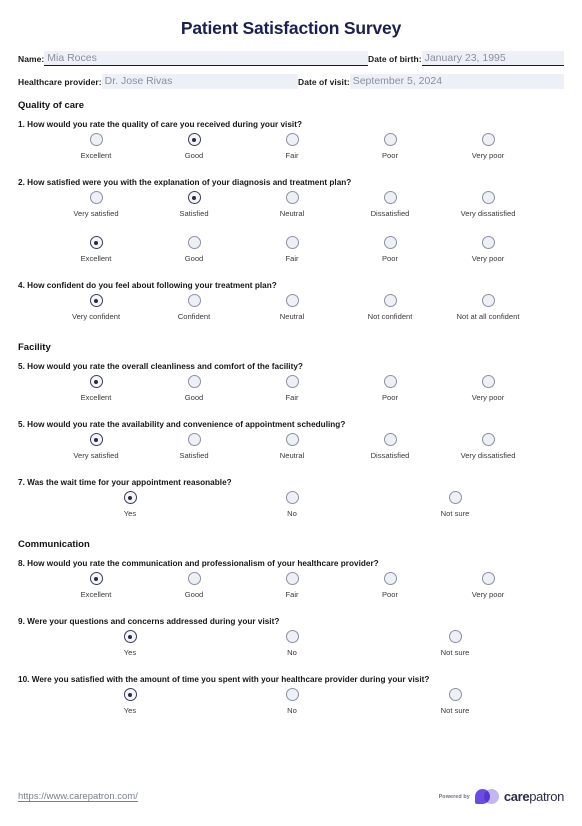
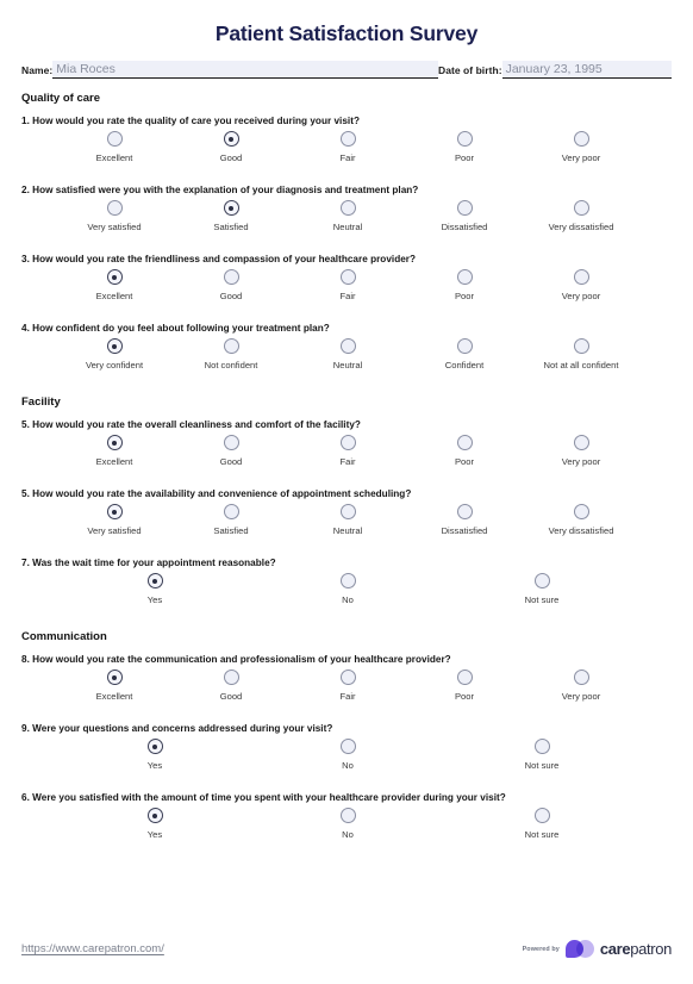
  Patient Satisfaction Survey
  Name:
  Mia Roces
  Date of birth:
  January 23, 1995
- Healthcare provider:
- Dr. Jose Rivas
- Date of visit:
- September 5, 2024
  Quality of care
  1. How would you rate the quality of care you received during your visit?
  Excellent
  Good
  Fair
  Poor
  Very poor
  2. How satisfied were you with the explanation of your diagnosis and treatment plan?
  Very satisfied
  Satisfied
  Neutral
  Dissatisfied
  Very dissatisfied
+ 3. How would you rate the friendliness and compassion of your healthcare provider?
  Excellent
  Good
  Fair
  Poor
  Very poor
  4. How confident do you feel about following your treatment plan?
  Very confident
- Confident
+ Not confident
  Neutral
- Not confident
+ Confident
  Not at all confident
  Facility
  5. How would you rate the overall cleanliness and comfort of the facility?
  Excellent
  Good
  Fair
  Poor
  Very poor
  5. How would you rate the availability and convenience of appointment scheduling?
  Very satisfied
  Satisfied
  Neutral
  Dissatisfied
  Very dissatisfied
  7. Was the wait time for your appointment reasonable?
  Yes
  No
  Not sure
  Communication
  8. How would you rate the communication and professionalism of your healthcare provider?
  Excellent
  Good
  Fair
  Poor
  Very poor
  9. Were your questions and concerns addressed during your visit?
  Yes
  No
  Not sure
- 10. Were you satisfied with the amount of time you spent with your healthcare provider during your visit?
+ 6. Were you satisfied with the amount of time you spent with your healthcare provider during your visit?
  Yes
  No
  Not sure
  https://www.carepatron.com/
  carepatron
